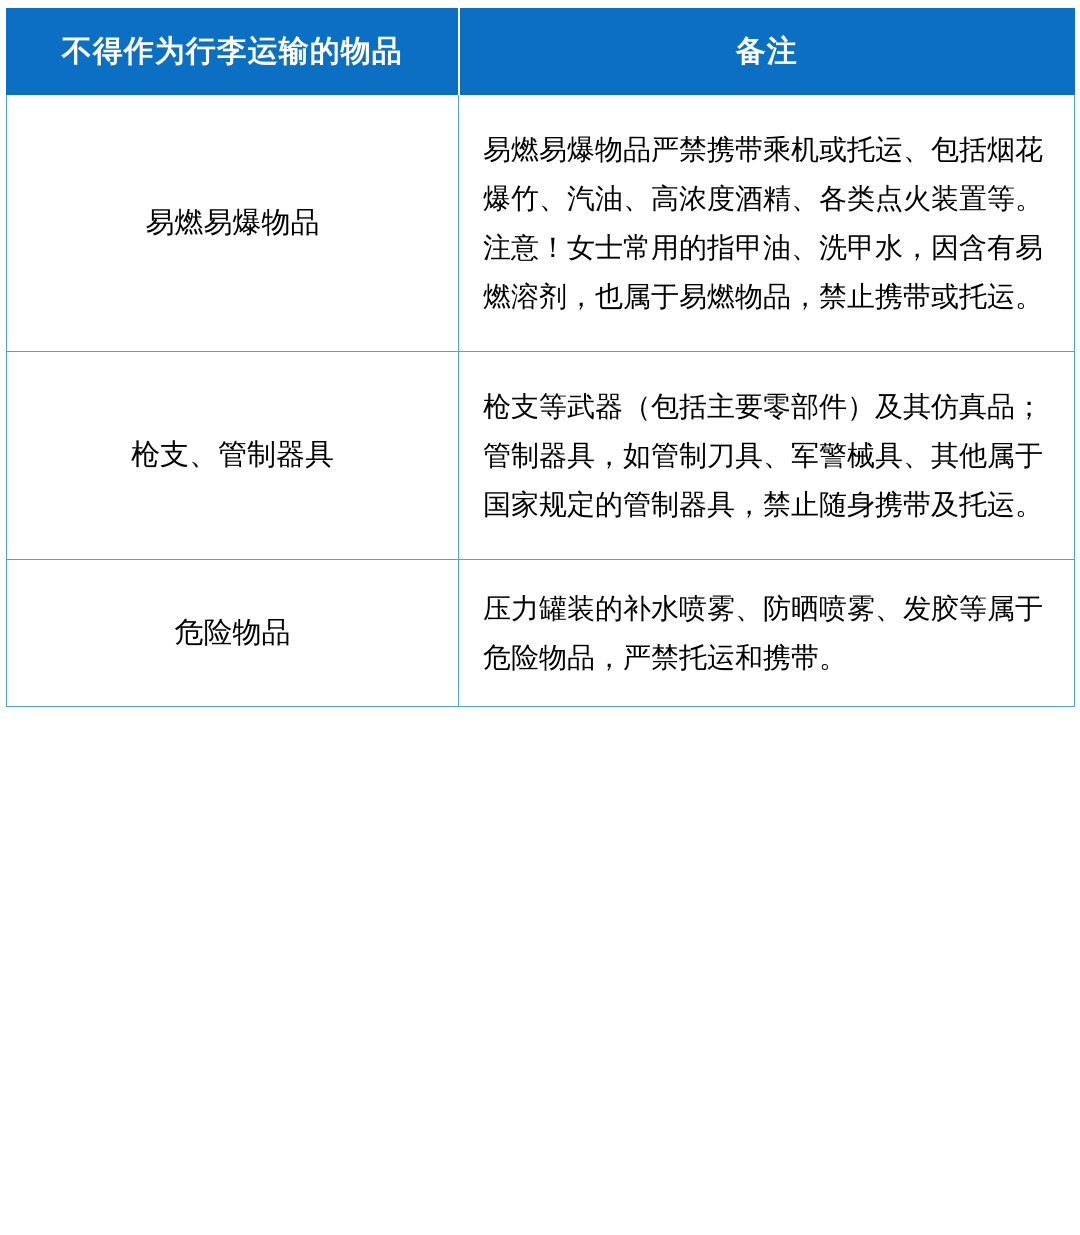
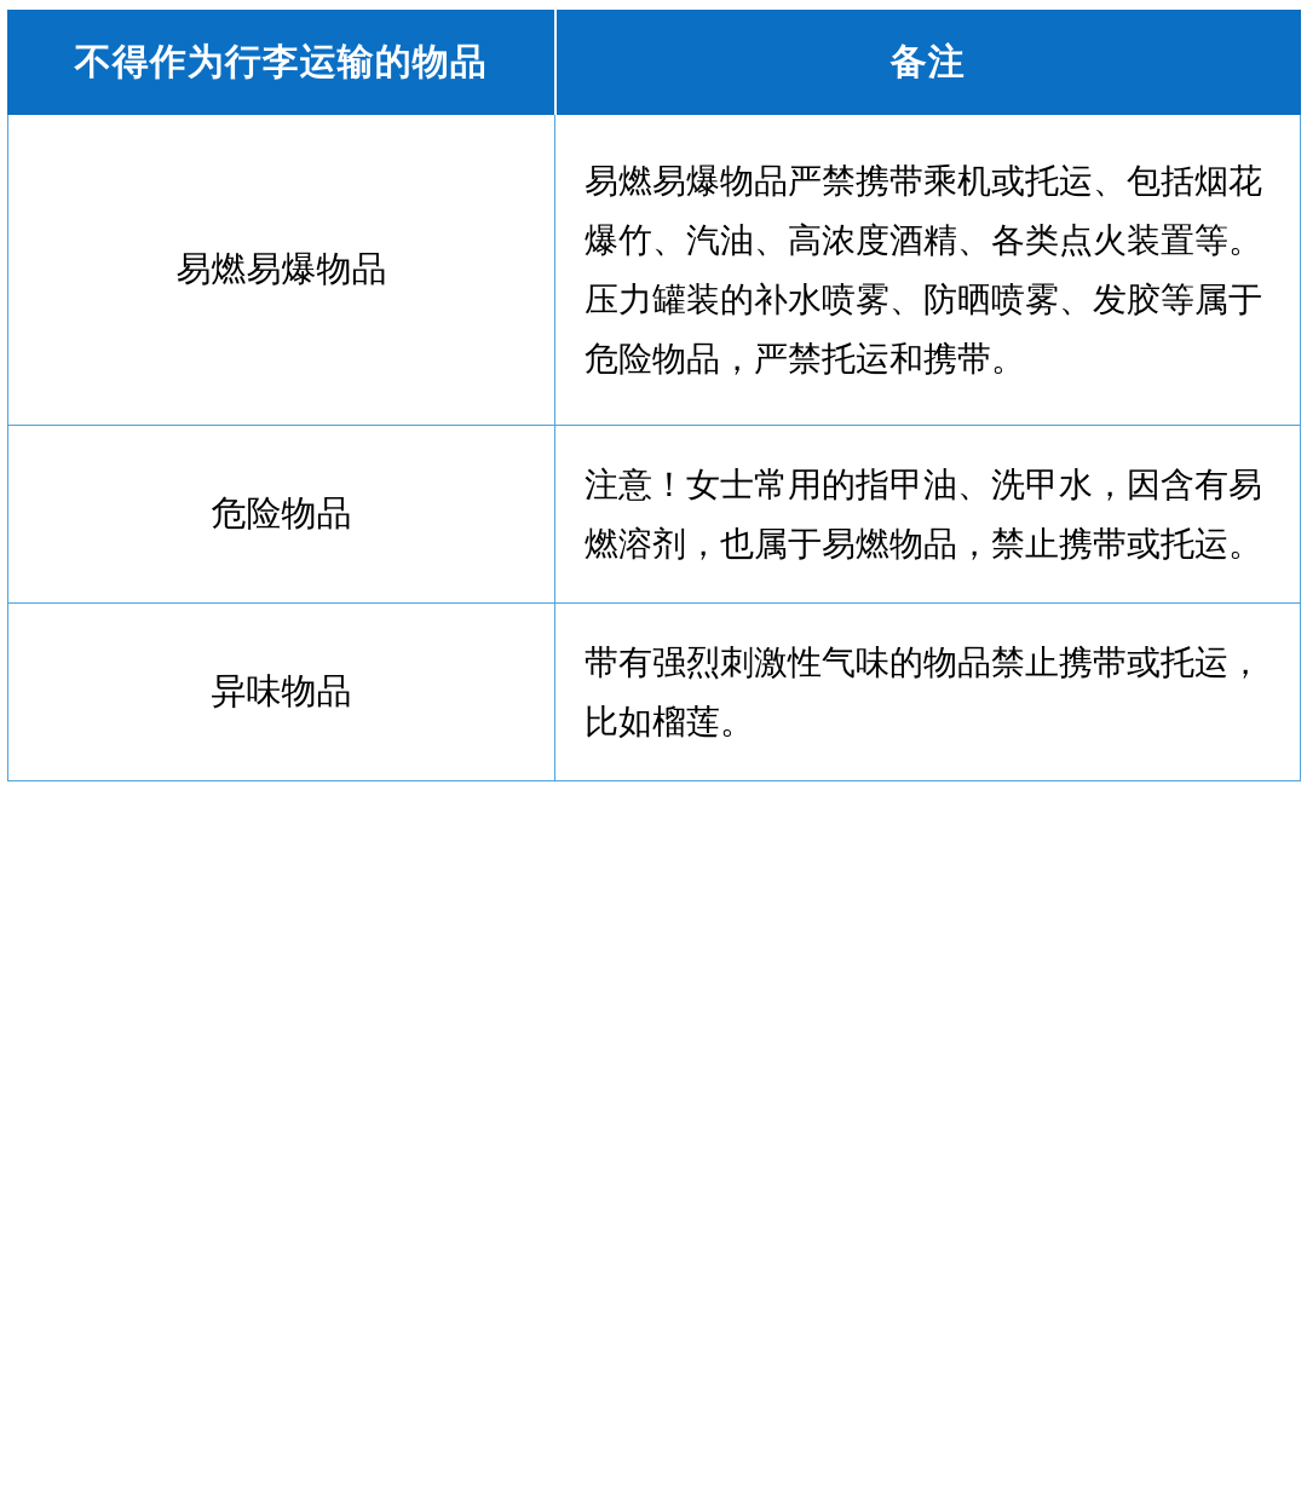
  不得作为行李运输的物品	备注
- 易燃易爆物品	易燃易爆物品严禁携带乘机或托运、包括烟花爆竹、汽油、高浓度酒精、各类点火装置等。 注意！女士常用的指甲油、洗甲水，因含有易燃溶剂，也属于易燃物品，禁止携带或托运。
+ 易燃易爆物品	易燃易爆物品严禁携带乘机或托运、包括烟花爆竹、汽油、高浓度酒精、各类点火装置等。 压力罐装的补水喷雾、防晒喷雾、发胶等属于危险物品，严禁托运和携带。
- 枪支、管制器具	枪支等武器（包括主要零部件）及其仿真品；管制器具，如管制刀具、军警械具、其他属于国家规定的管制器具，禁止随身携带及托运。
- 危险物品	压力罐装的补水喷雾、防晒喷雾、发胶等属于危险物品，严禁托运和携带。
+ 危险物品	注意！女士常用的指甲油、洗甲水，因含有易燃溶剂，也属于易燃物品，禁止携带或托运。
+ 异味物品	带有强烈刺激性气味的物品禁止携带或托运，比如榴莲。
